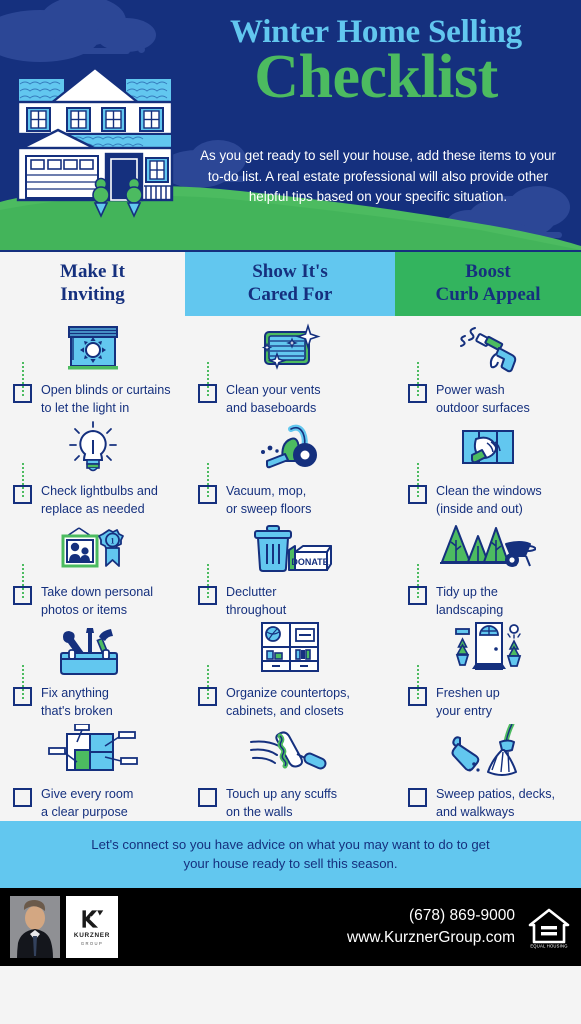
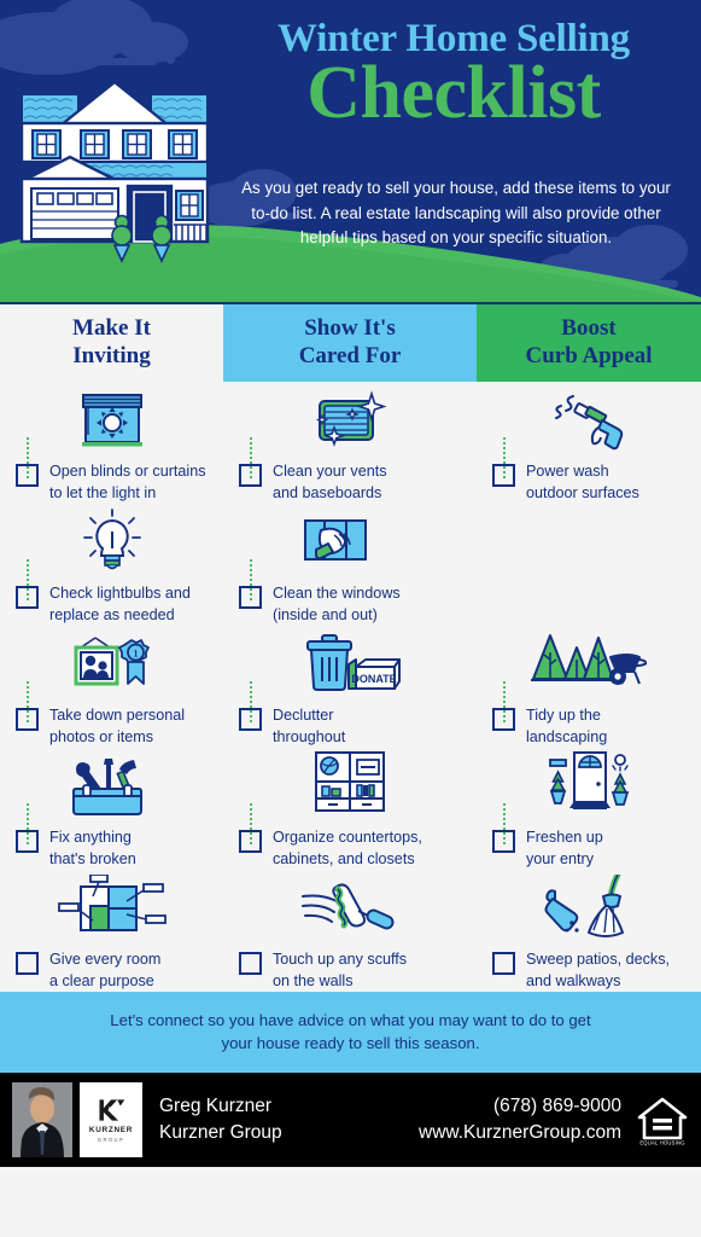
  Winter Home Selling
  Checklist
- As you get ready to sell your house, add these items to your to-do list. A real estate professional will also provide other helpful tips based on your specific situation.
+ As you get ready to sell your house, add these items to your to-do list. A real estate landscaping will also provide other helpful tips based on your specific situation.
  Make It
  Inviting
  Show It's
  Cared For
  Boost
  Curb Appeal
  Open blinds or curtains
  to let the light in
  Clean your vents
  and baseboards
  Power wash
  outdoor surfaces
  Check lightbulbs and
  replace as needed
- Vacuum, mop,
- or sweep floors
  Clean the windows
  (inside and out)
  1
  Take down personal
  photos or items
  DONATE
  Declutter
  throughout
  Tidy up the
  landscaping
  Fix anything
  that's broken
  Organize countertops,
  cabinets, and closets
  Freshen up
  your entry
  Give every room
  a clear purpose
  Touch up any scuffs
  on the walls
  Sweep patios, decks,
  and walkways
  Let's connect so you have advice on what you may want to do to get
  your house ready to sell this season.
+ Greg Kurzner
+ Kurzner Group
  (678) 869-9000
  www.KurznerGroup.com
